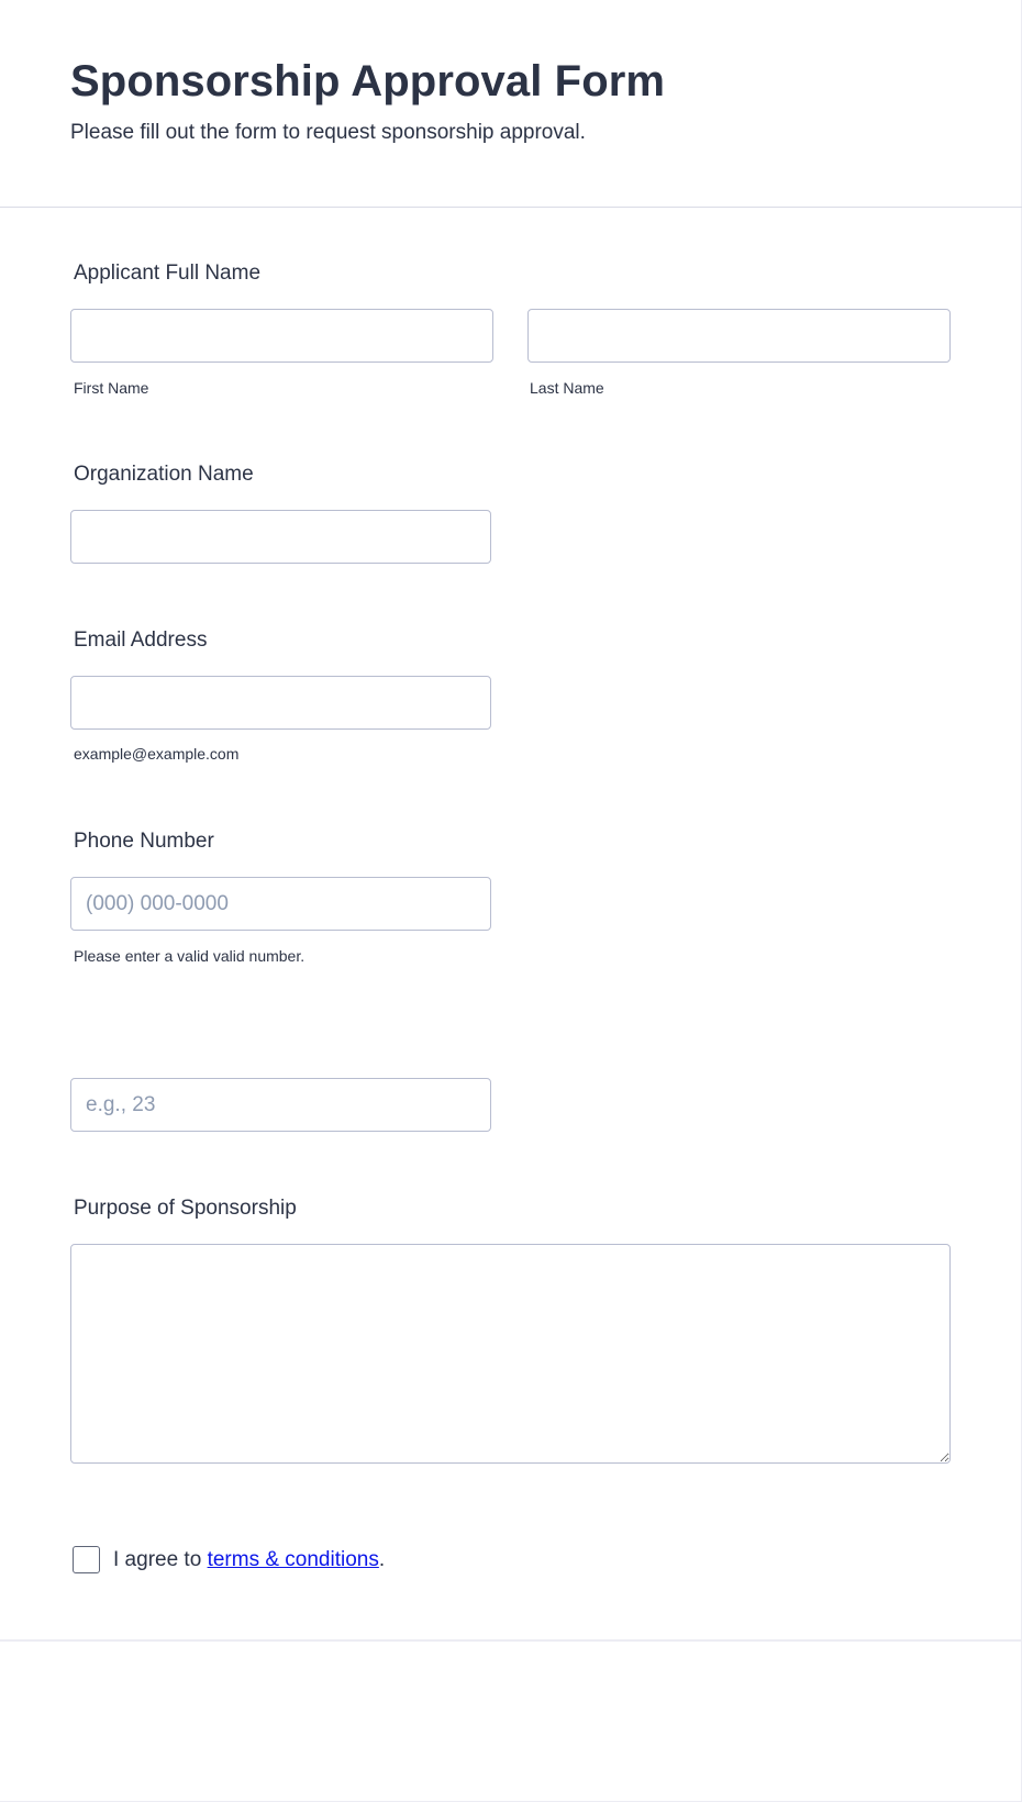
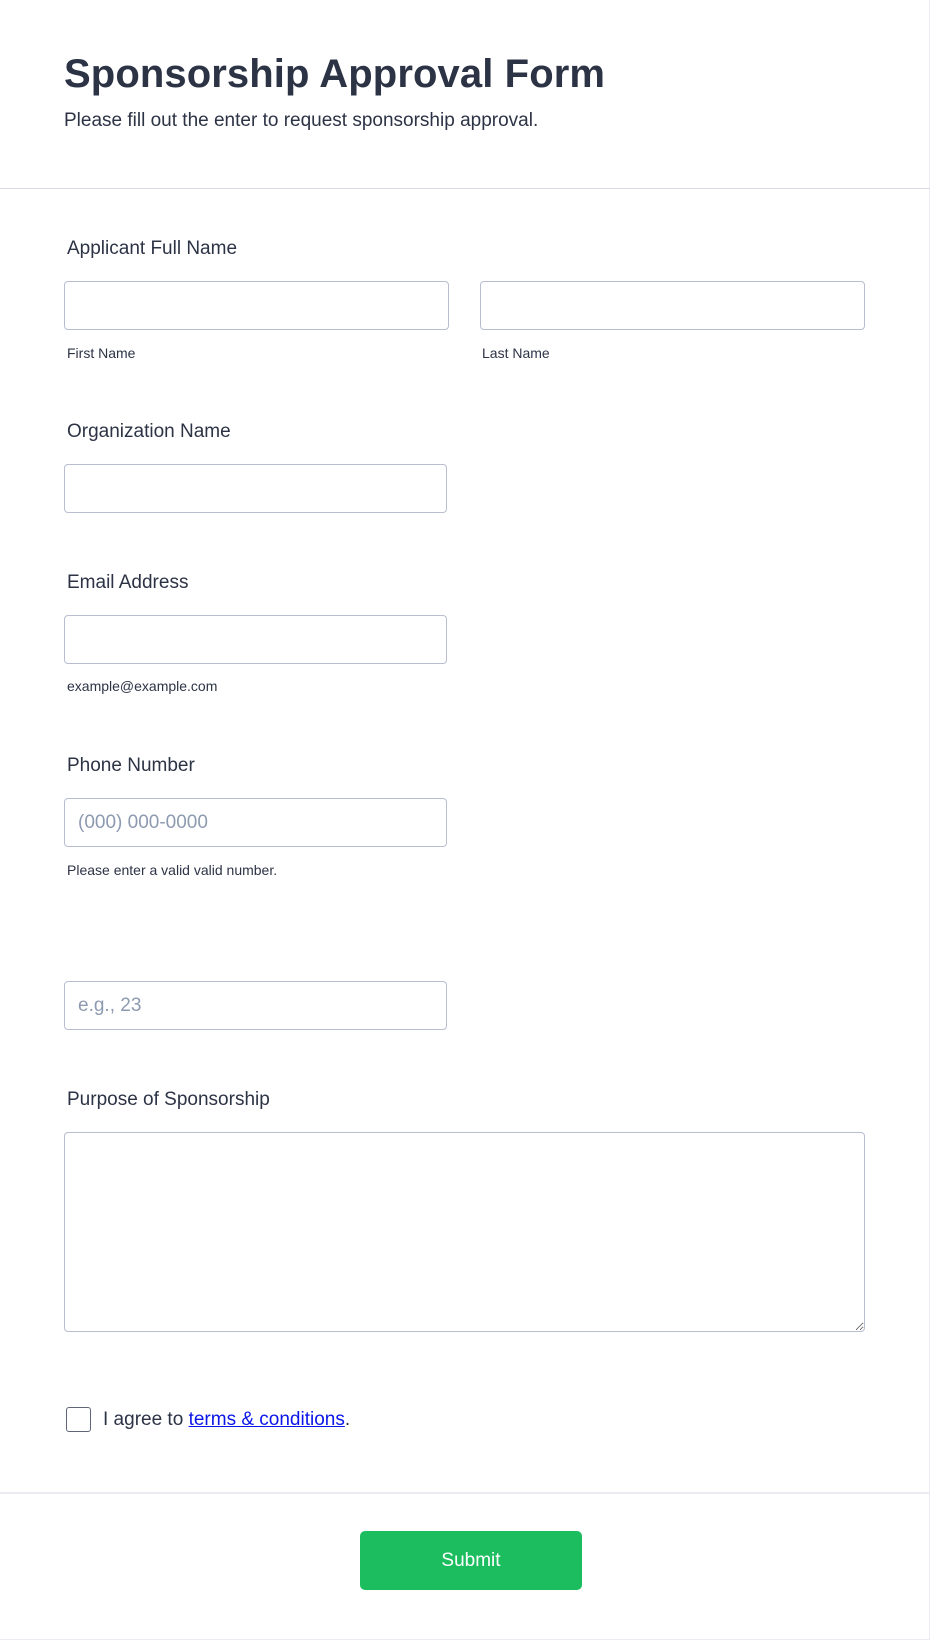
  Sponsorship Approval Form
- Please fill out the form to request sponsorship approval.
+ Please fill out the enter to request sponsorship approval.
  Applicant Full Name
  First Name
  Last Name
  Organization Name
  Email Address
  example@example.com
  Phone Number
  (000) 000-0000
  Please enter a valid valid number.
  e.g., 23
  Purpose of Sponsorship
  I agree to terms & conditions.
+ Submit
